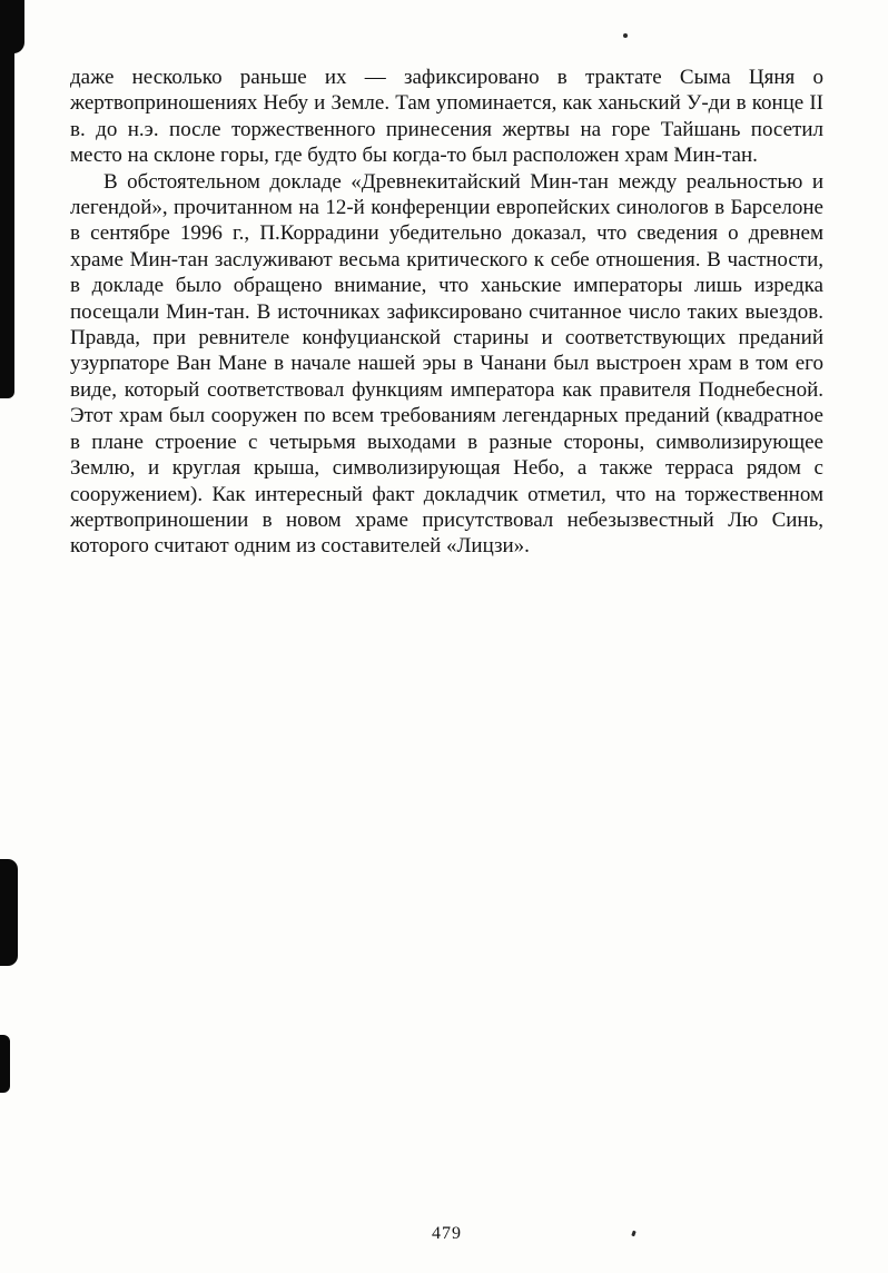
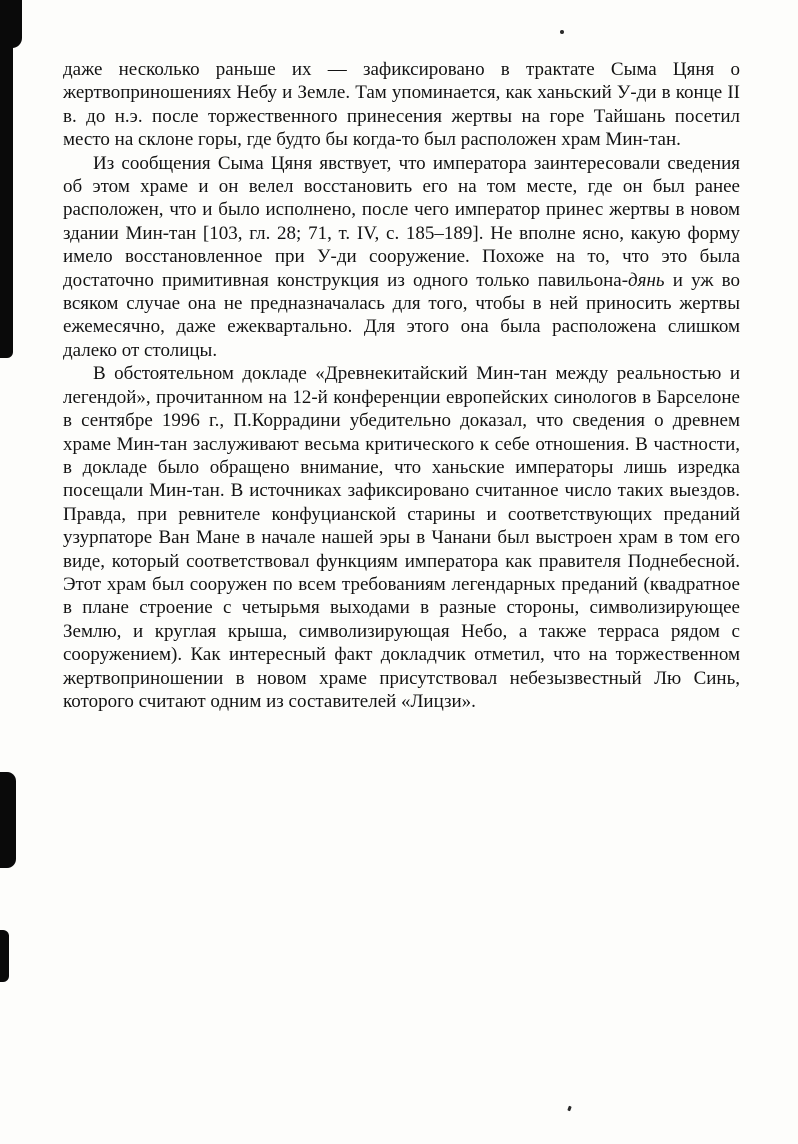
  даже несколько раньше их — зафиксировано в трактате Сыма Цяня о жертвоприношениях Небу и Земле. Там упоминается, как ханьский У-ди в конце II в. до н.э. после торжественного принесения жертвы на горе Тайшань посетил место на склоне горы, где будто бы когда-то был расположен храм Мин-тан.
+ Из сообщения Сыма Цяня явствует, что императора заинтересовали сведения об этом храме и он велел восстановить его на том месте, где он был ранее расположен, что и было исполнено, после чего император принес жертвы в новом здании Мин-тан [103, гл. 28; 71, т. IV, с. 185–189]. Не вполне ясно, какую форму имело восстановленное при У-ди сооружение. Похоже на то, что это была достаточно примитивная конструкция из одного только павильона-дянь и уж во всяком случае она не предназначалась для того, чтобы в ней приносить жертвы ежемесячно, даже ежеквартально. Для этого она была расположена слишком далеко от столицы.
  В обстоятельном докладе «Древнекитайский Мин-тан между реальностью и легендой», прочитанном на 12-й конференции европейских синологов в Барселоне в сентябре 1996 г., П.Коррадини убедительно доказал, что сведения о древнем храме Мин-тан заслуживают весьма критического к себе отношения. В частности, в докладе было обращено внимание, что ханьские императоры лишь изредка посещали Мин-тан. В источниках зафиксировано считанное число таких выездов. Правда, при ревнителе конфуцианской старины и соответствующих преданий узурпаторе Ван Мане в начале нашей эры в Чанани был выстроен храм в том его виде, который соответствовал функциям императора как правителя Поднебесной. Этот храм был сооружен по всем требованиям легендарных преданий (квадратное в плане строение с четырьмя выходами в разные стороны, символизирующее Землю, и круглая крыша, символизирующая Небо, а также терраса рядом с сооружением). Как интересный факт докладчик отметил, что на торжественном жертвоприношении в новом храме присутствовал небезызвестный Лю Синь, которого считают одним из составителей «Лицзи».
- 479
